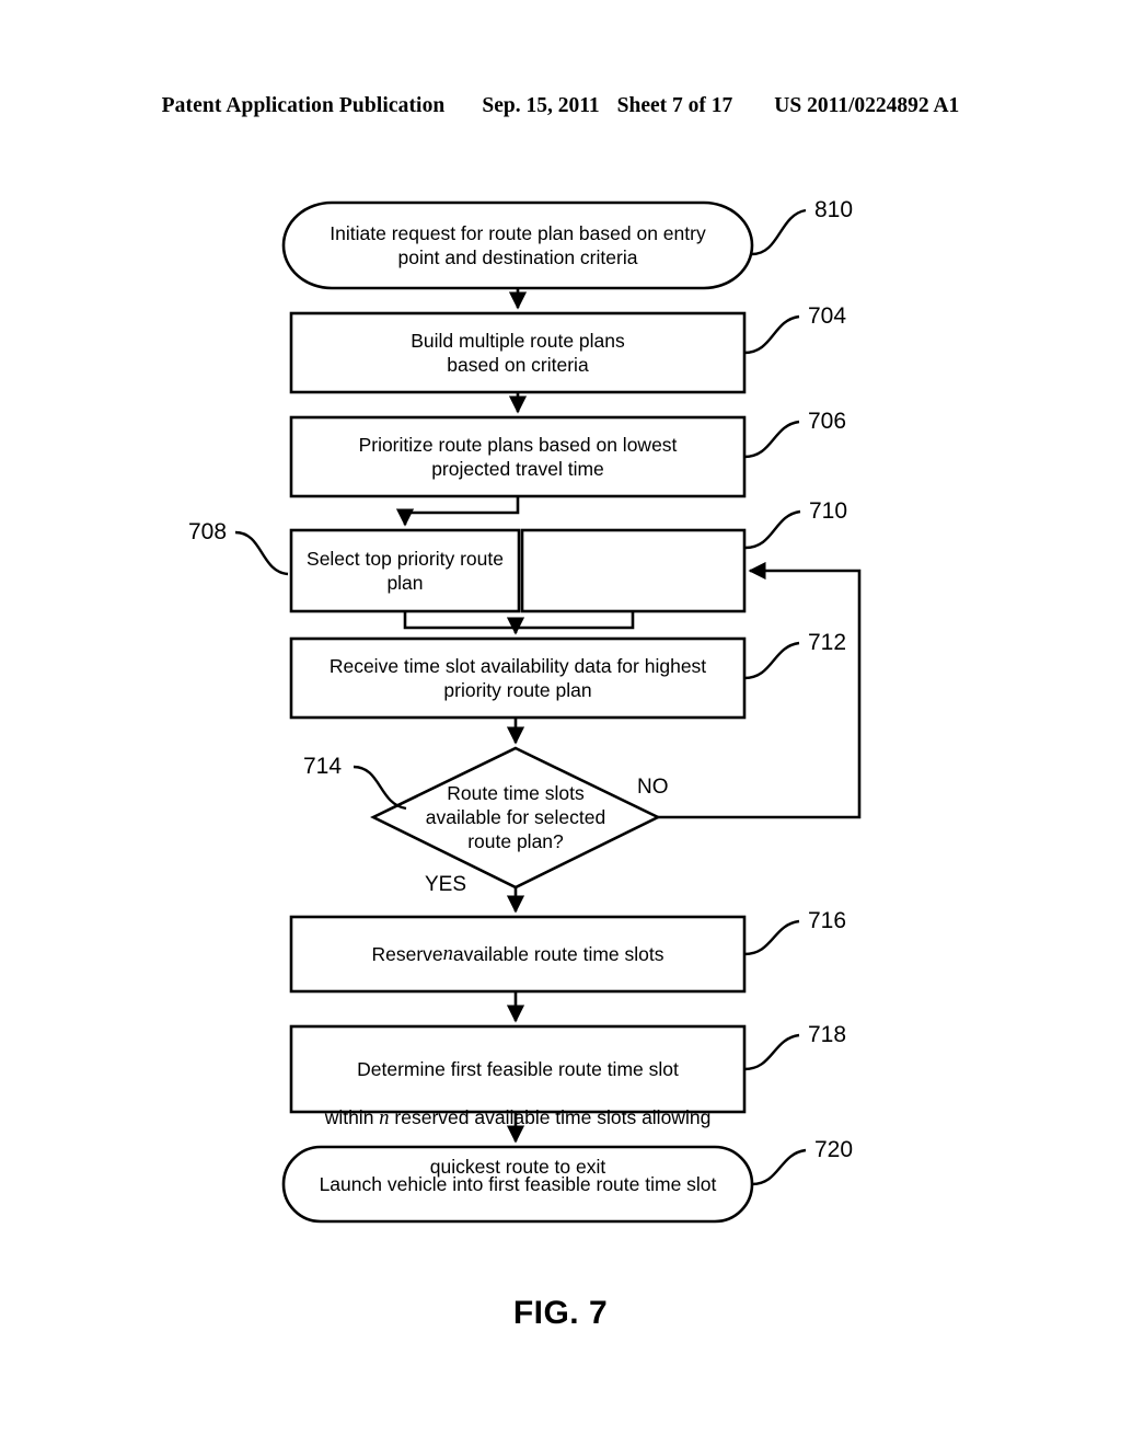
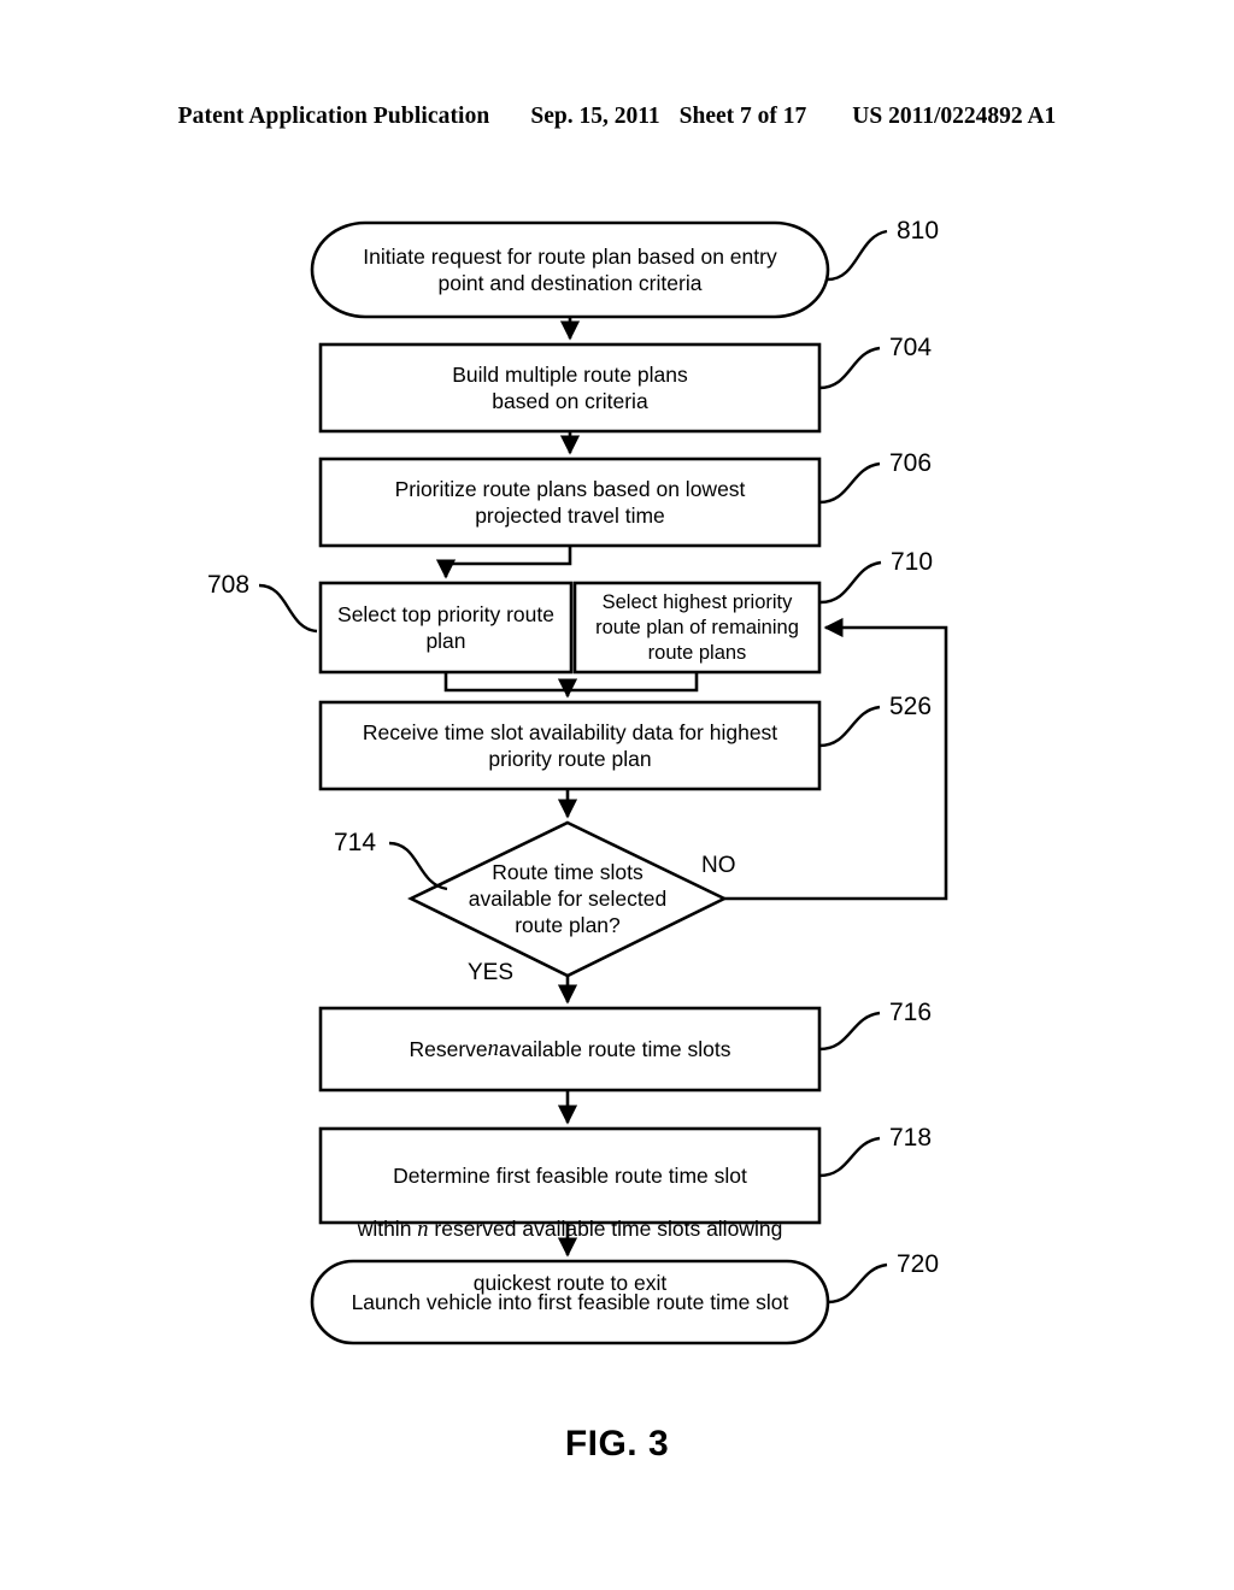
  Patent Application Publication
  Sep. 15, 2011
  Sheet 7 of 17
  US 2011/0224892 A1
  Initiate request for route plan based on entry
  point and destination criteria
  Build multiple route plans
  based on criteria
  Prioritize route plans based on lowest
  projected travel time
  Select top priority route
  plan
+ Select highest priority
+ route plan of remaining
+ route plans
  Receive time slot availability data for highest
  priority route plan
  Route time slots
  available for selected
  route plan?
  Reserve
  n
  available route time slots
  Determine first feasible route time slot
  within n reserved available time slots allowing
  quickest route to exit
  Launch vehicle into first feasible route time slot
  810
  704
  706
  708
  710
- 712
+ 526
  714
  716
  718
  720
  NO
  YES
- FIG. 7
+ FIG. 3
